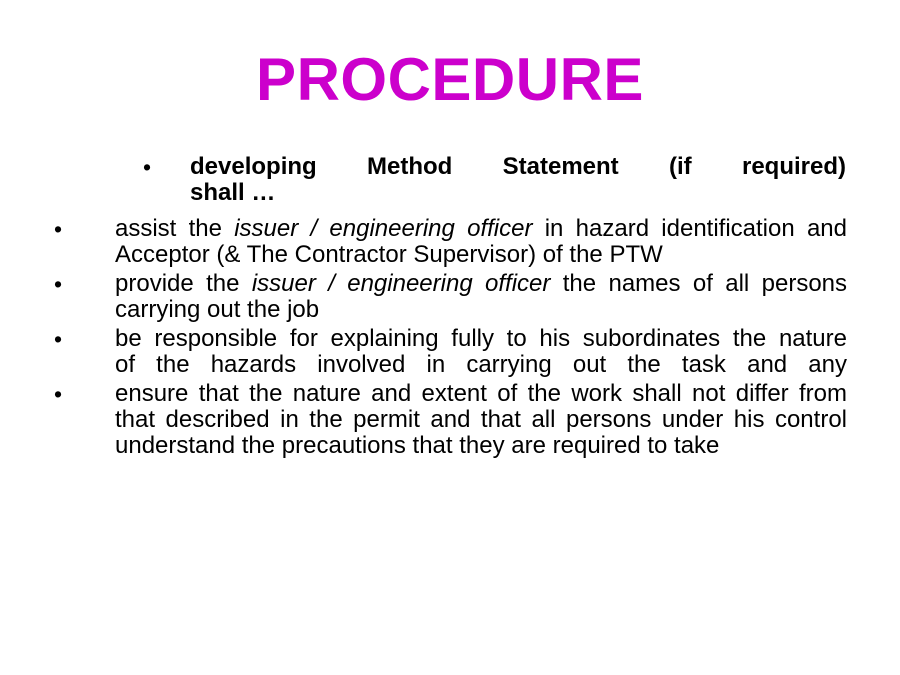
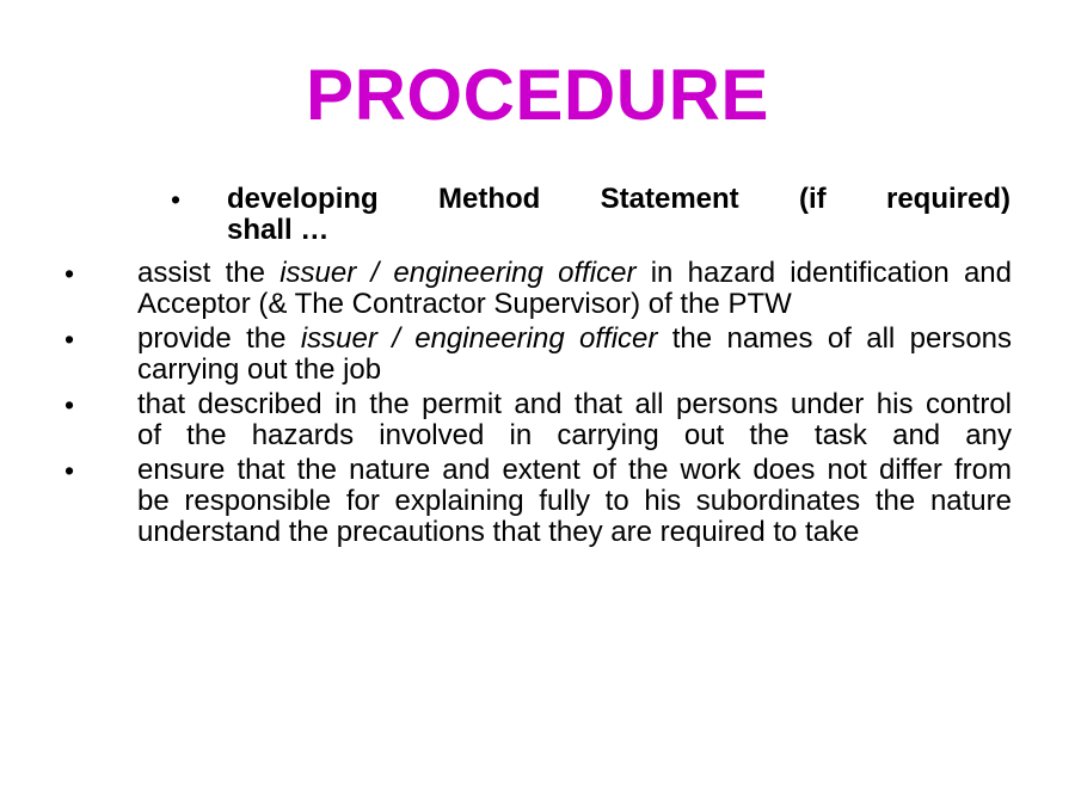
  PROCEDURE
  •
  developing Method Statement (if required)
  shall …
  •
  assist the issuer / engineering officer in hazard identification and
  Acceptor (& The Contractor Supervisor) of the PTW
  •
  provide the issuer / engineering officer the names of all persons
  carrying out the job
  •
- be responsible for explaining fully to his subordinates the nature
+ that described in the permit and that all persons under his control
  of the hazards involved in carrying out the task and any
  •
- ensure that the nature and extent of the work shall not differ from
+ ensure that the nature and extent of the work does not differ from
- that described in the permit and that all persons under his control
+ be responsible for explaining fully to his subordinates the nature
  understand the precautions that they are required to take
